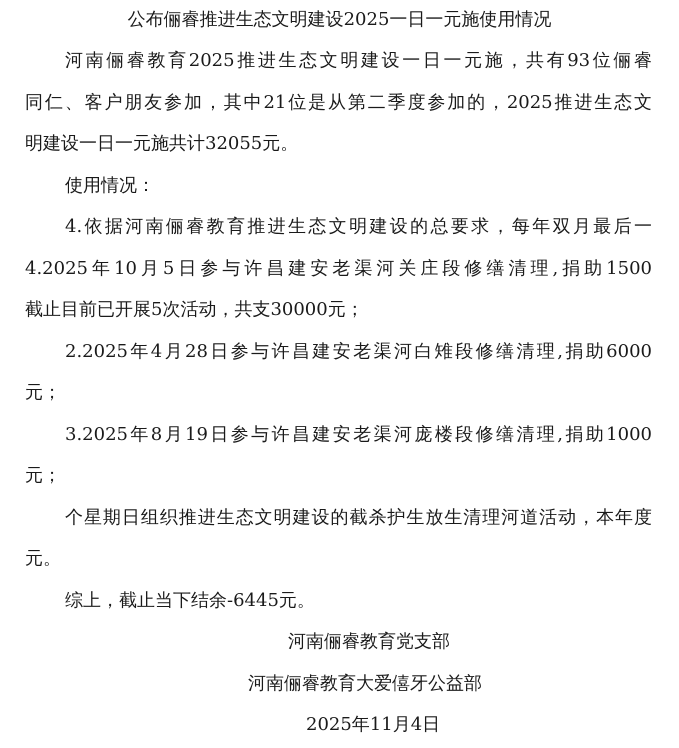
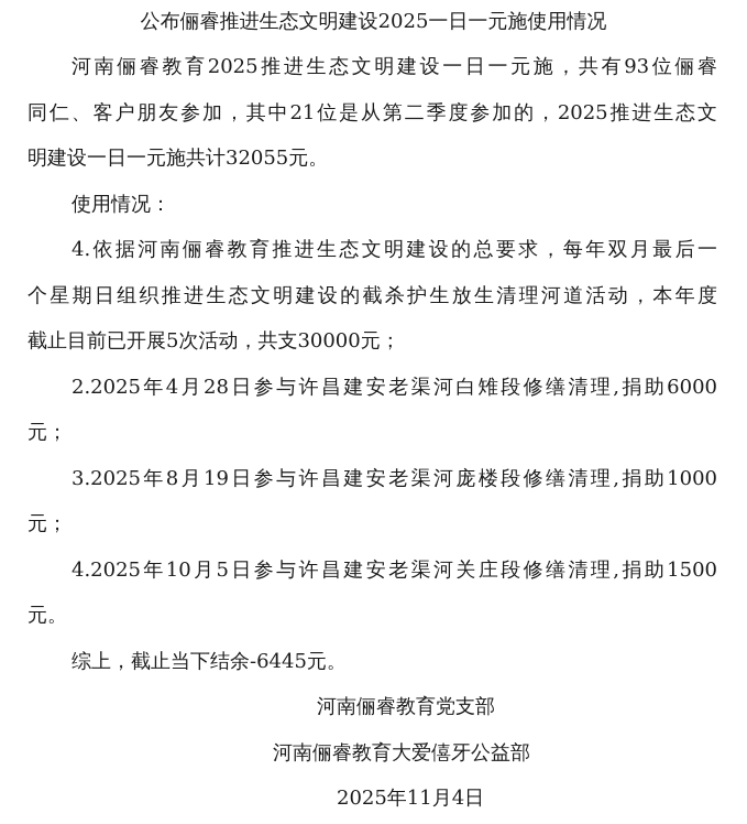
  公布俪睿推进生态文明建设2025一日一元施使用情况
  河南俪睿教育2025推进生态文明建设一日一元施，共有93位俪睿
  同仁、客户朋友参加，其中21位是从第二季度参加的，2025推进生态文
  明建设一日一元施共计32055元。
  使用情况：
  4.依据河南俪睿教育推进生态文明建设的总要求，每年双月最后一
- 4.2025年10月5日参与许昌建安老渠河关庄段修缮清理,捐助1500
+ 个星期日组织推进生态文明建设的截杀护生放生清理河道活动，本年度
  截止目前已开展5次活动，共支30000元；
  2.2025年4月28日参与许昌建安老渠河白雉段修缮清理,捐助6000
  元；
  3.2025年8月19日参与许昌建安老渠河庞楼段修缮清理,捐助1000
  元；
- 个星期日组织推进生态文明建设的截杀护生放生清理河道活动，本年度
+ 4.2025年10月5日参与许昌建安老渠河关庄段修缮清理,捐助1500
  元。
  综上，截止当下结余-6445元。
  河南俪睿教育党支部
  河南俪睿教育大爱僖牙公益部
  2025年11月4日
